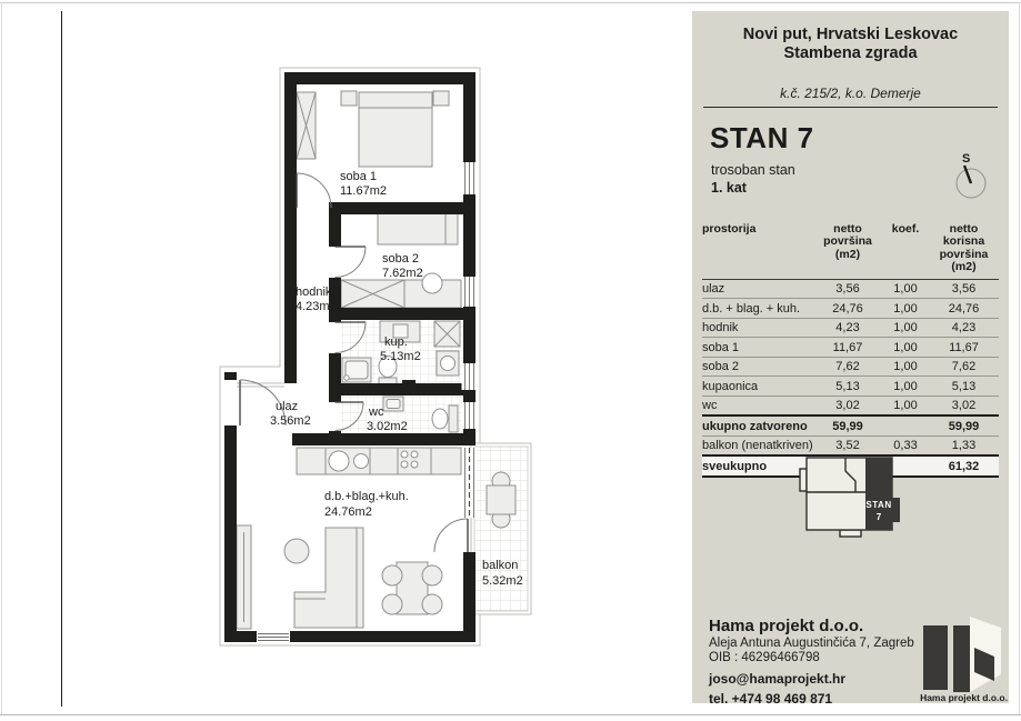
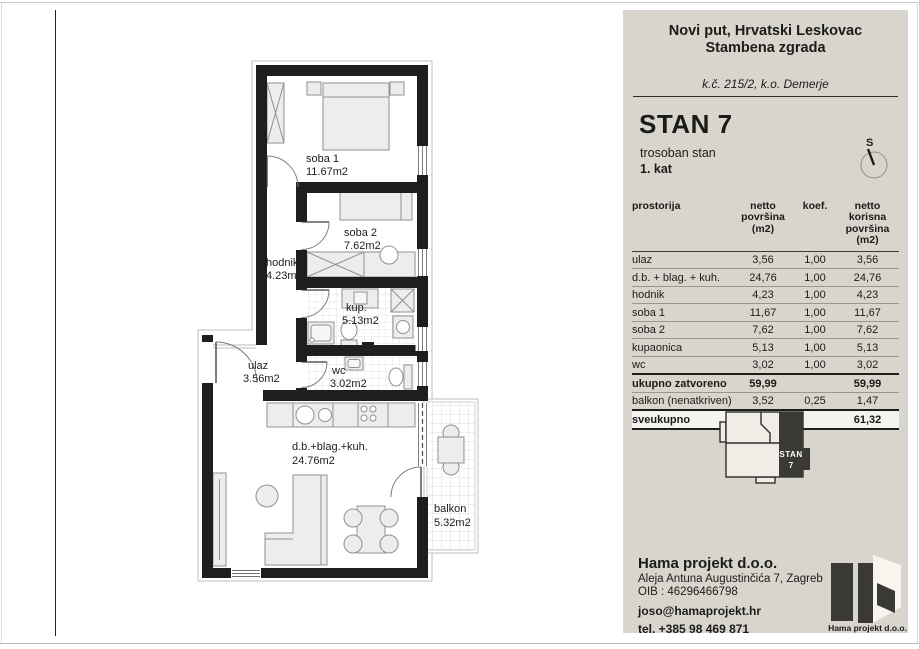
  soba 1
  11.67m2
  soba 2
  7.62m2
  hodnik
  4.23m2
  kup.
  5.13m2
  wc
  3.02m2
  ulaz
  3.56m2
  d.b.+blag.+kuh.
  24.76m2
  balkon
  5.32m2
  Novi put, Hrvatski Leskovac
  Stambena zgrada
  k.č. 215/2, k.o. Demerje
  STAN 7
  trosoban stan
  1. kat
  S
  prostorija
  netto površina
  (m2)
  koef.
  netto korisna
  površina (m2)
  ulaz
  3,56
  1,00
  3,56
  d.b. + blag. + kuh.
  24,76
  1,00
  24,76
  hodnik
  4,23
  1,00
  4,23
  soba 1
  11,67
  1,00
  11,67
  soba 2
  7,62
  1,00
  7,62
  kupaonica
  5,13
  1,00
  5,13
  wc
  3,02
  1,00
  3,02
  ukupno zatvoreno
  59,99
  59,99
  balkon (nenatkriven)
  3,52
- 0,33
+ 0,25
- 1,33
+ 1,47
  sveukupno
  61,32
  STAN
  7
  Hama projekt d.o.o.
  Aleja Antuna Augustinčića 7, Zagreb
  OIB : 46296466798
  joso@hamaprojekt.hr
- tel. +474 98 469 871
+ tel. +385 98 469 871
  Hama projekt d.o.o.
